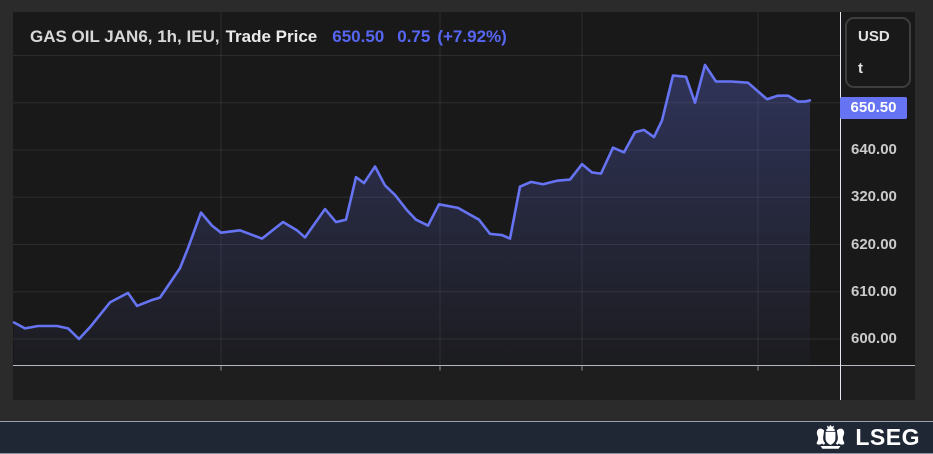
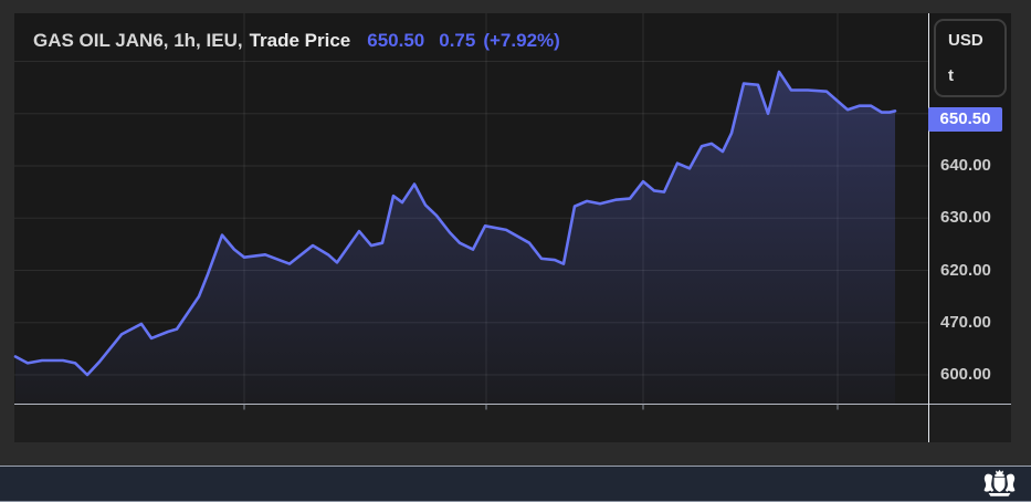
  GAS OIL JAN6, 1h, IEU, Trade Price 650.50 0.75 (+7.92%)
  640.00
- 320.00
+ 630.00
  620.00
- 610.00
+ 470.00
  600.00
  USD
  t
  650.50
- LSEG
